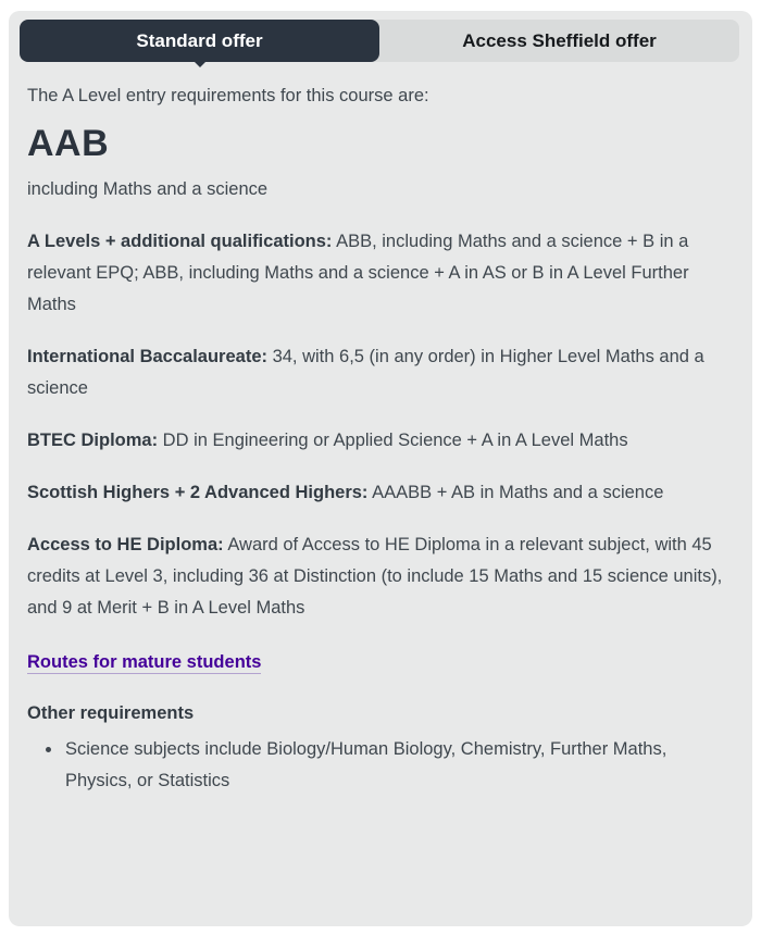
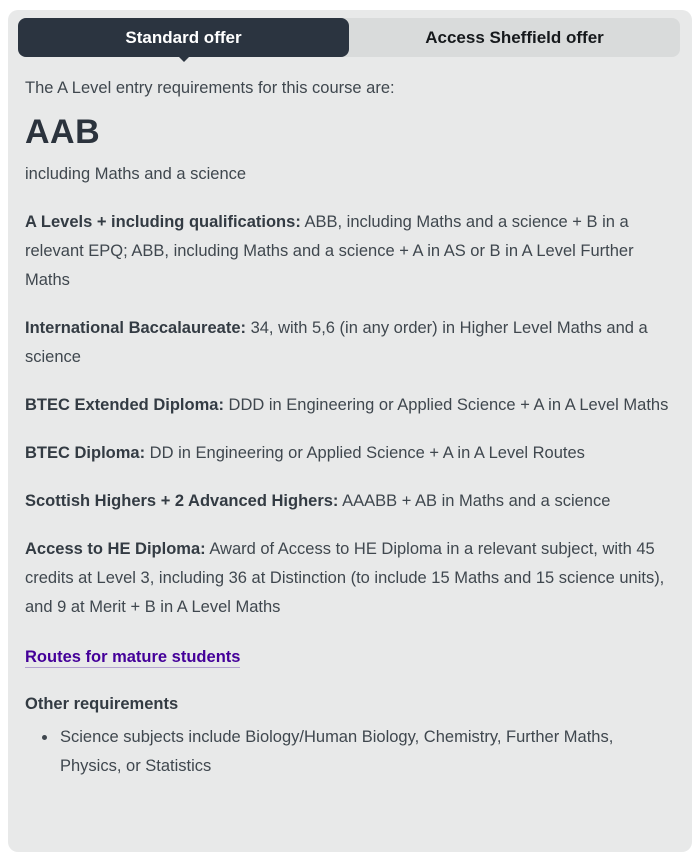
  Standard offer
  Access Sheffield offer
  The A Level entry requirements for this course are:
  AAB
  including Maths and a science
- A Levels + additional qualifications: ABB, including Maths and a science + B in a relevant EPQ; ABB, including Maths and a science + A in AS or B in A Level Further Maths
+ A Levels + including qualifications: ABB, including Maths and a science + B in a relevant EPQ; ABB, including Maths and a science + A in AS or B in A Level Further Maths
- International Baccalaureate: 34, with 6,5 (in any order) in Higher Level Maths and a science
+ International Baccalaureate: 34, with 5,6 (in any order) in Higher Level Maths and a science
+ BTEC Extended Diploma: DDD in Engineering or Applied Science + A in A Level Maths
- BTEC Diploma: DD in Engineering or Applied Science + A in A Level Maths
+ BTEC Diploma: DD in Engineering or Applied Science + A in A Level Routes
  Scottish Highers + 2 Advanced Highers: AAABB + AB in Maths and a science
  Access to HE Diploma: Award of Access to HE Diploma in a relevant subject, with 45 credits at Level 3, including 36 at Distinction (to include 15 Maths and 15 science units), and 9 at Merit + B in A Level Maths
  Routes for mature students
  Other requirements
  Science subjects include Biology/Human Biology, Chemistry, Further Maths, Physics, or Statistics
